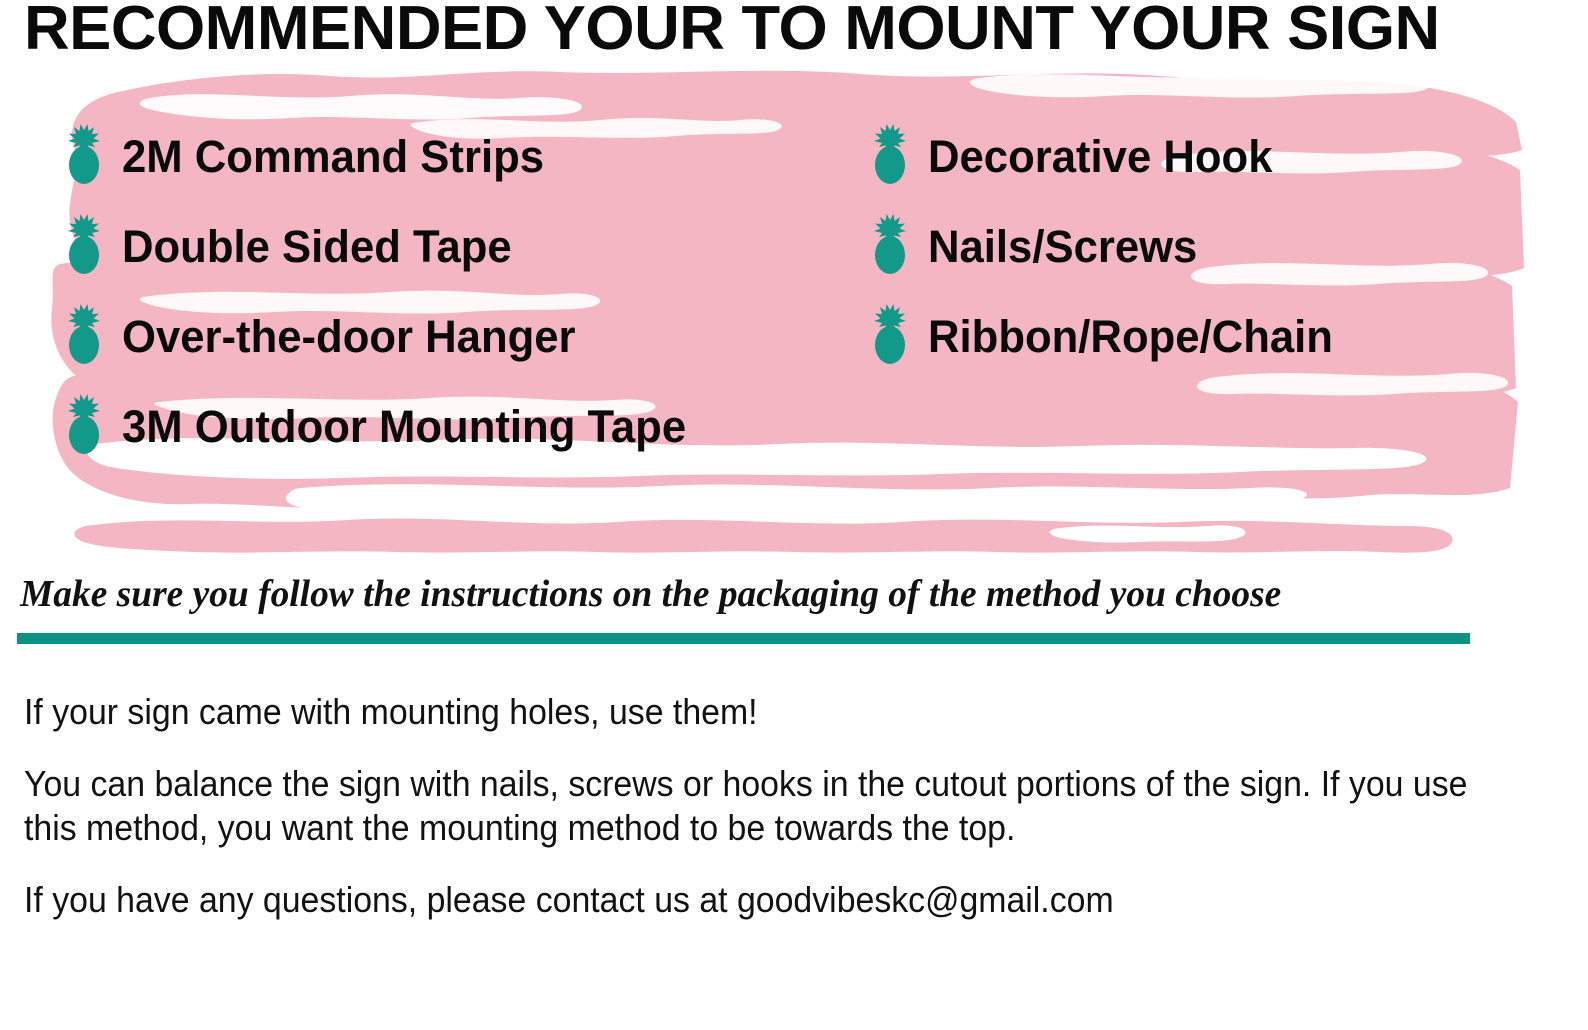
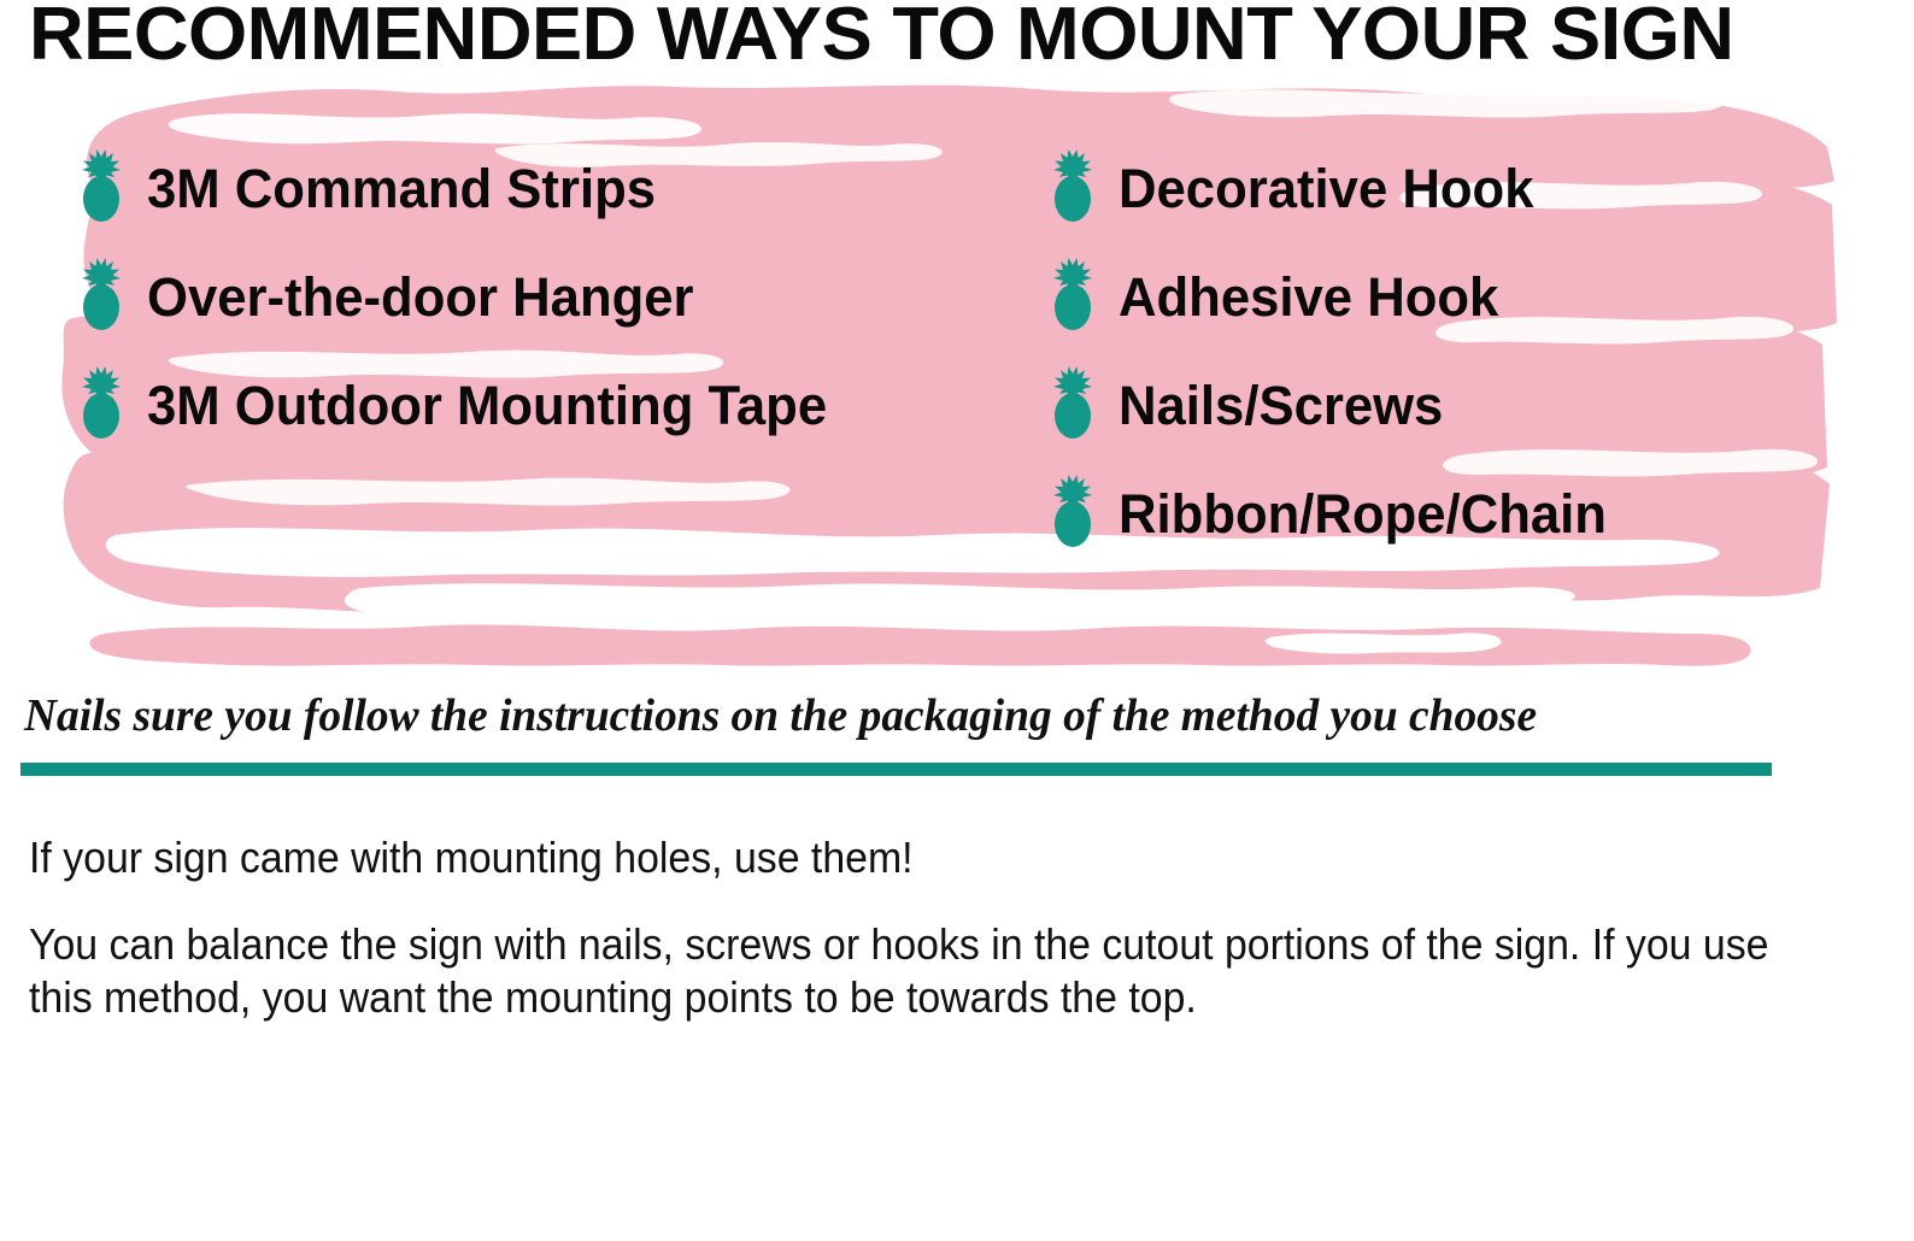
- RECOMMENDED YOUR TO MOUNT YOUR SIGN
+ RECOMMENDED WAYS TO MOUNT YOUR SIGN
- 2M Command Strips
+ 3M Command Strips
- Double Sided Tape
  Over-the-door Hanger
  3M Outdoor Mounting Tape
  Decorative Hook
+ Adhesive Hook
  Nails/Screws
  Ribbon/Rope/Chain
- Make sure you follow the instructions on the packaging of the method you choose
+ Nails sure you follow the instructions on the packaging of the method you choose
  If your sign came with mounting holes, use them!
- You can balance the sign with nails, screws or hooks in the cutout portions of the sign. If you use this method, you want the mounting method to be towards the top.
+ You can balance the sign with nails, screws or hooks in the cutout portions of the sign. If you use this method, you want the mounting points to be towards the top.
- If you have any questions, please contact us at goodvibeskc@gmail.com
